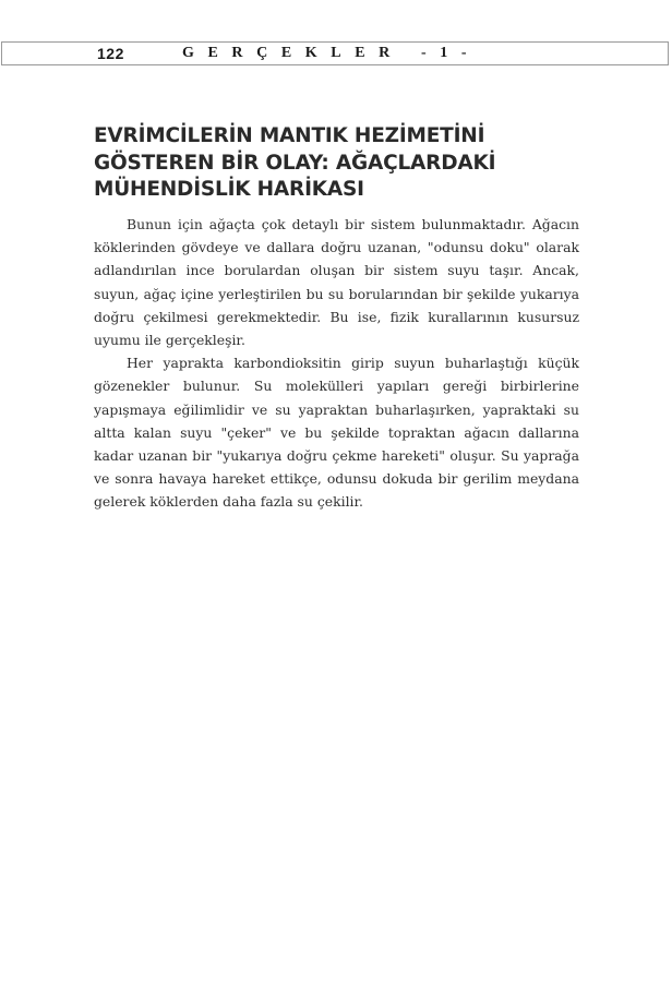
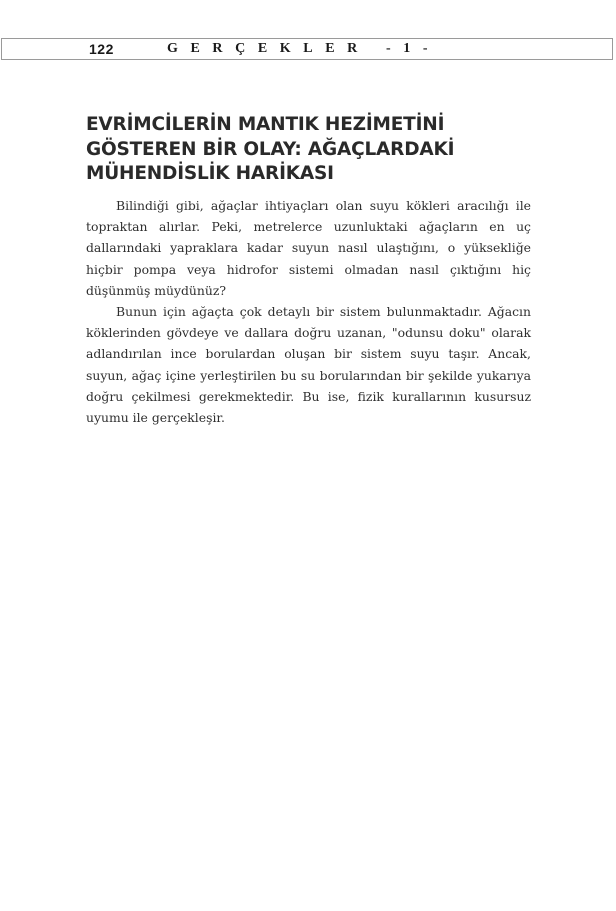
  122
  GERÇEKLER -1-
  EVRİMCİLERİN MANTIK HEZİMETİNİ GÖSTEREN BİR OLAY: AĞAÇLARDAKİ MÜHENDİSLİK HARİKASI
+ Bilindiği gibi, ağaçlar ihtiyaçları olan suyu kökleri aracılığı ile topraktan alırlar. Peki, metrelerce uzunluktaki ağaçların en uç dallarındaki yapraklara kadar suyun nasıl ulaştığını, o yüksekliğe hiçbir pompa veya hidrofor sistemi olmadan nasıl çıktığını hiç düşünmüş müydünüz?
  Bunun için ağaçta çok detaylı bir sistem bulunmaktadır. Ağacın köklerinden gövdeye ve dallara doğru uzanan, "odunsu doku" olarak adlandırılan ince borulardan oluşan bir sistem suyu taşır. Ancak, suyun, ağaç içine yerleştirilen bu su borularından bir şekilde yukarıya doğru çekilmesi gerekmektedir. Bu ise, fizik kurallarının kusursuz uyumu ile gerçekleşir.
- Her yaprakta karbondioksitin girip suyun buharlaştığı küçük gözenekler bulunur. Su molekülleri yapıları gereği birbirlerine yapışmaya eğilimlidir ve su yapraktan buharlaşırken, yapraktaki su altta kalan suyu "çeker" ve bu şekilde topraktan ağacın dallarına kadar uzanan bir "yukarıya doğru çekme hareketi" oluşur. Su yaprağa ve sonra havaya hareket ettikçe, odunsu dokuda bir gerilim meydana gelerek köklerden daha fazla su çekilir.
